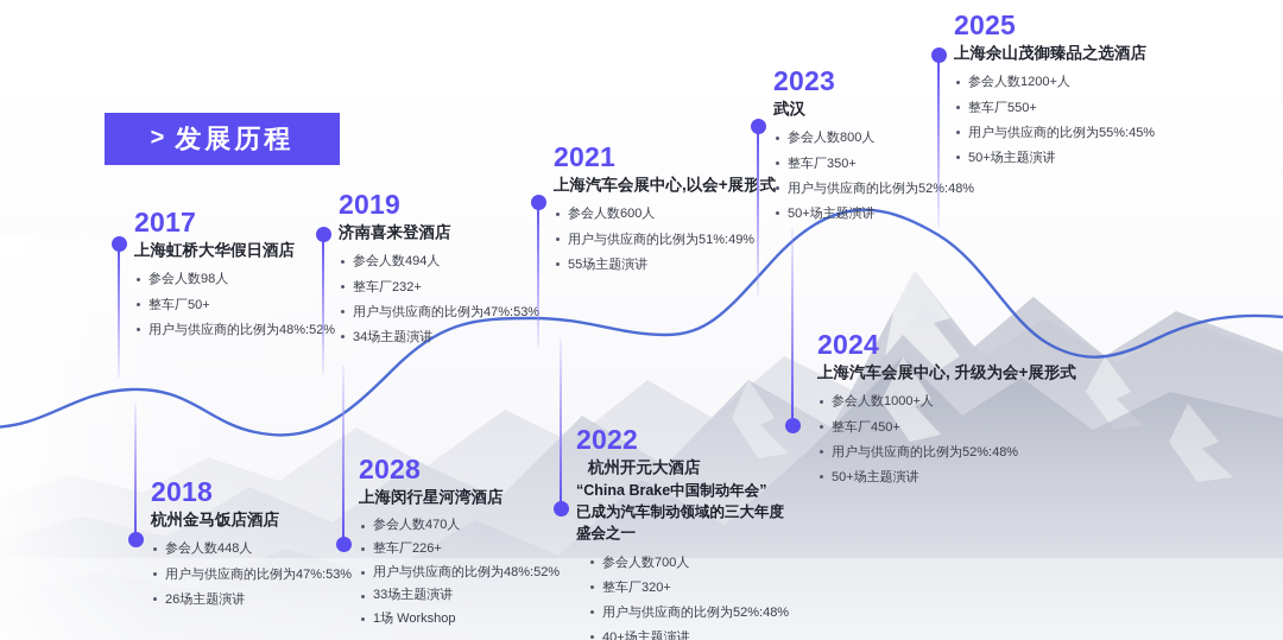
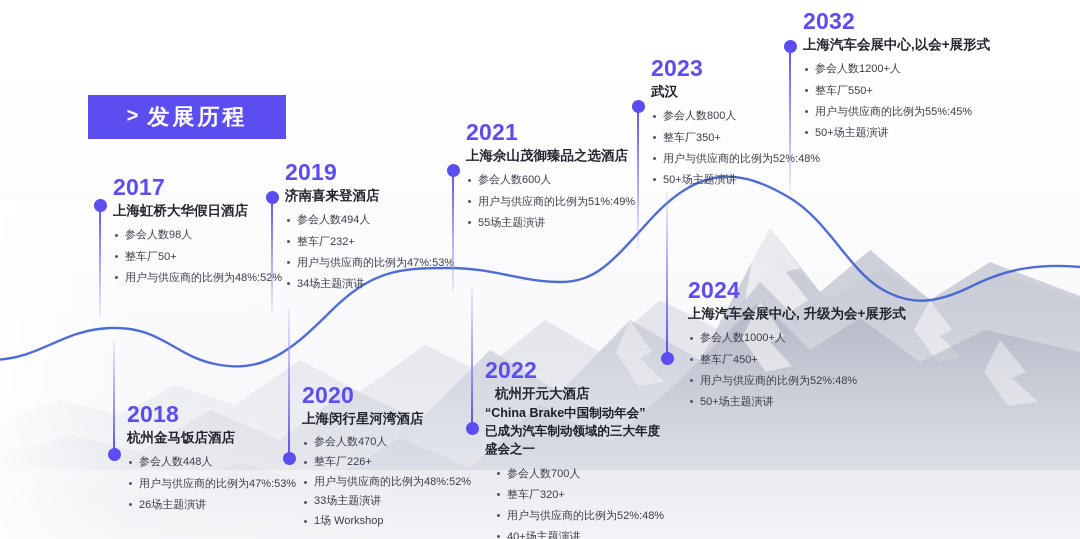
  >
  发展历程
  2017
  上海虹桥大华假日酒店
  参会人数98人
  整车厂50+
  用户与供应商的比例为48%:52%
  2018
  杭州金马饭店酒店
  参会人数448人
  用户与供应商的比例为47%:53%
  26场主题演讲
  2019
  济南喜来登酒店
  参会人数494人
  整车厂232+
  用户与供应商的比例为47%:53%
  34场主题演讲
- 2028
+ 2020
  上海闵行星河湾酒店
  参会人数470人
  整车厂226+
  用户与供应商的比例为48%:52%
  33场主题演讲
  1场 Workshop
  2021
- 上海汽车会展中心,以会+展形式
+ 上海佘山茂御臻品之选酒店
  参会人数600人
  用户与供应商的比例为51%:49%
  55场主题演讲
  2022
  杭州开元大酒店
  “China Brake中国制动年会”
  已成为汽车制动领域的三大年度盛会之一
  参会人数700人
  整车厂320+
  用户与供应商的比例为52%:48%
  40+场主题演讲
  2023
  武汉
  参会人数800人
  整车厂350+
  用户与供应商的比例为52:48%
  50+场主题演讲
  2024
  上海汽车会展中心, 升级为会+展形式
  参会人数1000+人
  整车厂450+
  用户与供应商的比例为52%:48%
  50+场主题演讲
- 2025
+ 2032
- 上海佘山茂御臻品之选酒店
+ 上海汽车会展中心,以会+展形式
  参会人数1200+人
  整车厂550+
  用户与供应商的比例为55%:45%
  50+场主题演讲
